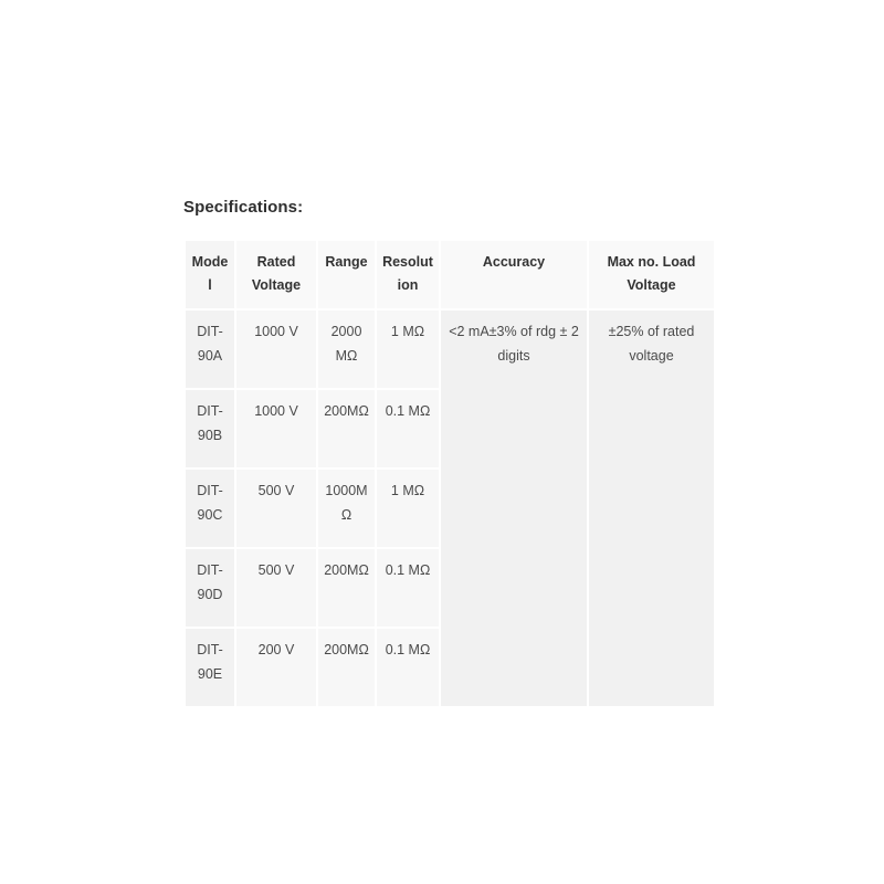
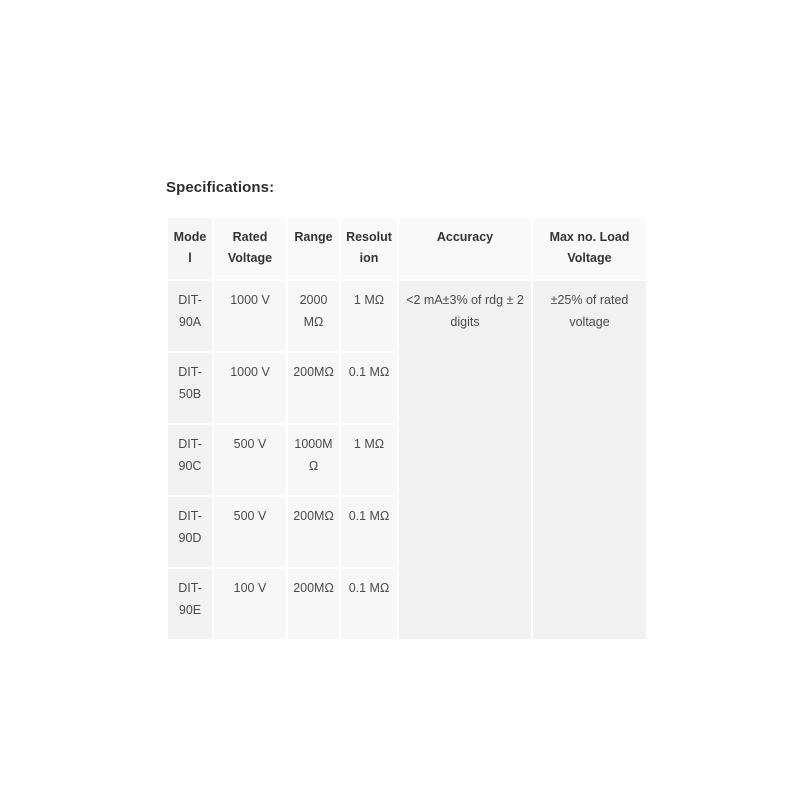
  Specifications:
  Model	Rated Voltage	Range	Resolution	Accuracy	Max no. Load Voltage
  DIT-90A	1000 V	2000 MΩ	1 MΩ	<2 mA±3% of rdg ± 2 digits	±25% of rated voltage
- DIT-90B	1000 V	200MΩ	0.1 MΩ
+ DIT-50B	1000 V	200MΩ	0.1 MΩ
  DIT-90C	500 V	1000MΩ	1 MΩ
  DIT-90D	500 V	200MΩ	0.1 MΩ
- DIT-90E	200 V	200MΩ	0.1 MΩ
+ DIT-90E	100 V	200MΩ	0.1 MΩ
